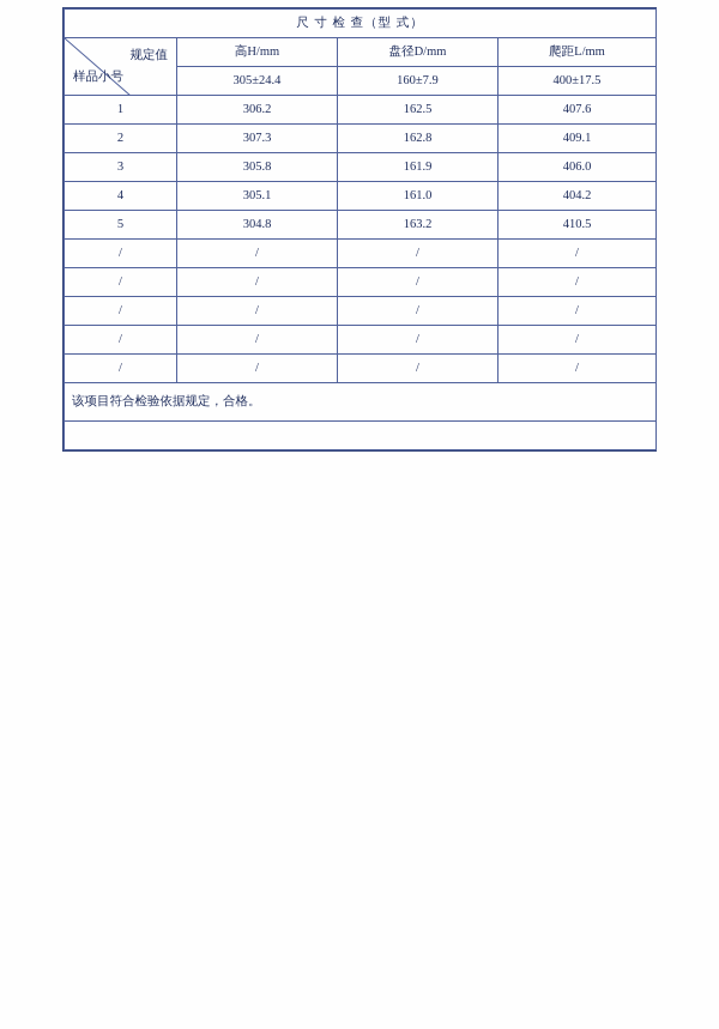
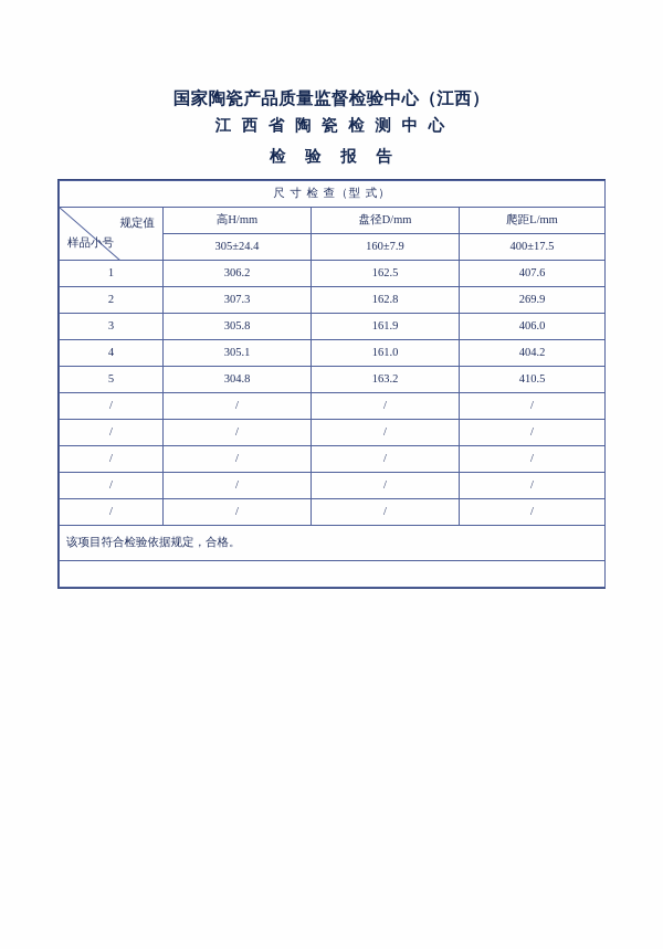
+ 国家陶瓷产品质量监督检验中心（江西）
+ 江 西 省 陶 瓷 检 测 中 心
+ 检 验 报 告
  尺 寸 检 查（型 式）
  规定值 样品小号	高H/mm	盘径D/mm	爬距L/mm
  305±24.4	160±7.9	400±17.5
  1	306.2	162.5	407.6
- 2	307.3	162.8	409.1
+ 2	307.3	162.8	269.9
  3	305.8	161.9	406.0
  4	305.1	161.0	404.2
  5	304.8	163.2	410.5
  /	/	/	/
  /	/	/	/
  /	/	/	/
  /	/	/	/
  /	/	/	/
  该项目符合检验依据规定，合格。
